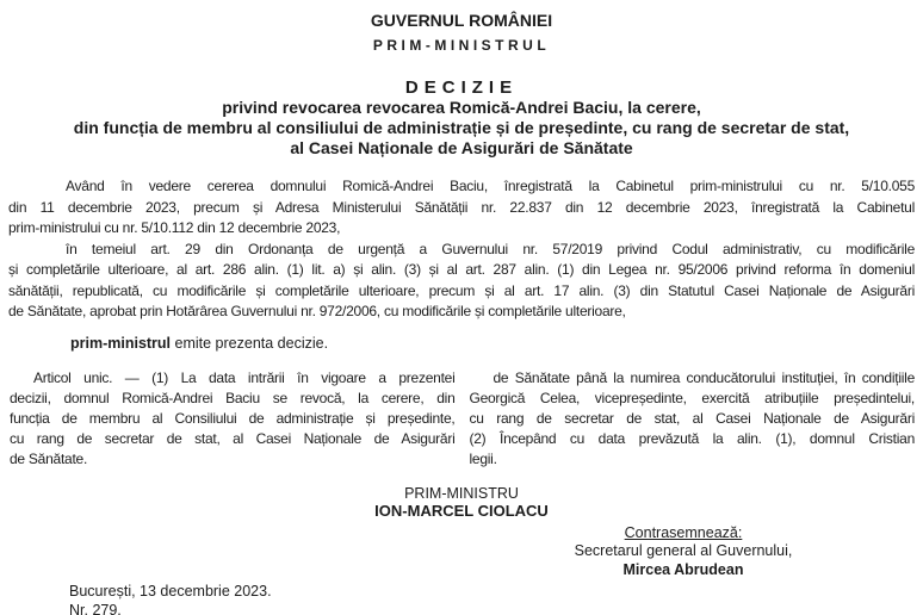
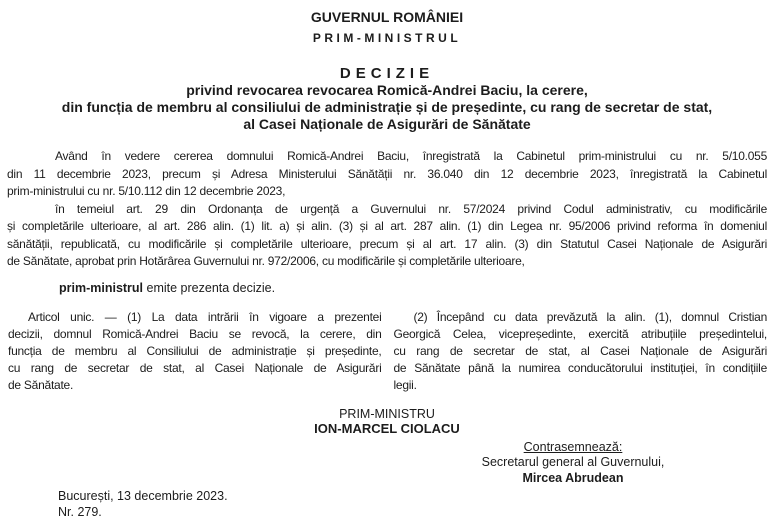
  GUVERNUL ROMÂNIEI
  PRIM-MINISTRUL
  DECIZIE
  privind revocarea revocarea Romică-Andrei Baciu, la cerere,
  din funcția de membru al consiliului de administrație și de președinte, cu rang de secretar de stat,
  al Casei Naționale de Asigurări de Sănătate
  Având în vedere cererea domnului Romică-Andrei Baciu, înregistrată la Cabinetul prim-ministrului cu nr. 5/10.055
- din 11 decembrie 2023, precum și Adresa Ministerului Sănătății nr. 22.837 din 12 decembrie 2023, înregistrată la Cabinetul
+ din 11 decembrie 2023, precum și Adresa Ministerului Sănătății nr. 36.040 din 12 decembrie 2023, înregistrată la Cabinetul
  prim-ministrului cu nr. 5/10.112 din 12 decembrie 2023,
- în temeiul art. 29 din Ordonanța de urgență a Guvernului nr. 57/2019 privind Codul administrativ, cu modificările
+ în temeiul art. 29 din Ordonanța de urgență a Guvernului nr. 57/2024 privind Codul administrativ, cu modificările
  și completările ulterioare, al art. 286 alin. (1) lit. a) și alin. (3) și al art. 287 alin. (1) din Legea nr. 95/2006 privind reforma în domeniul
  sănătății, republicată, cu modificările și completările ulterioare, precum și al art. 17 alin. (3) din Statutul Casei Naționale de Asigurări
  de Sănătate, aprobat prin Hotărârea Guvernului nr. 972/2006, cu modificările și completările ulterioare,
  prim-ministrul emite prezenta decizie.
  Articol unic. — (1) La data intrării în vigoare a prezentei
  decizii, domnul Romică-Andrei Baciu se revocă, la cerere, din
  funcția de membru al Consiliului de administrație și președinte,
  cu rang de secretar de stat, al Casei Naționale de Asigurări
  de Sănătate.
- de Sănătate până la numirea conducătorului instituției, în condițiile
+ (2) Începând cu data prevăzută la alin. (1), domnul Cristian
  Georgică Celea, vicepreședinte, exercită atribuțiile președintelui,
  cu rang de secretar de stat, al Casei Naționale de Asigurări
- (2) Începând cu data prevăzută la alin. (1), domnul Cristian
+ de Sănătate până la numirea conducătorului instituției, în condițiile
  legii.
  PRIM-MINISTRU
  ION-MARCEL CIOLACU
  Contrasemnează:
  Secretarul general al Guvernului,
  Mircea Abrudean
  București, 13 decembrie 2023.
  Nr. 279.
